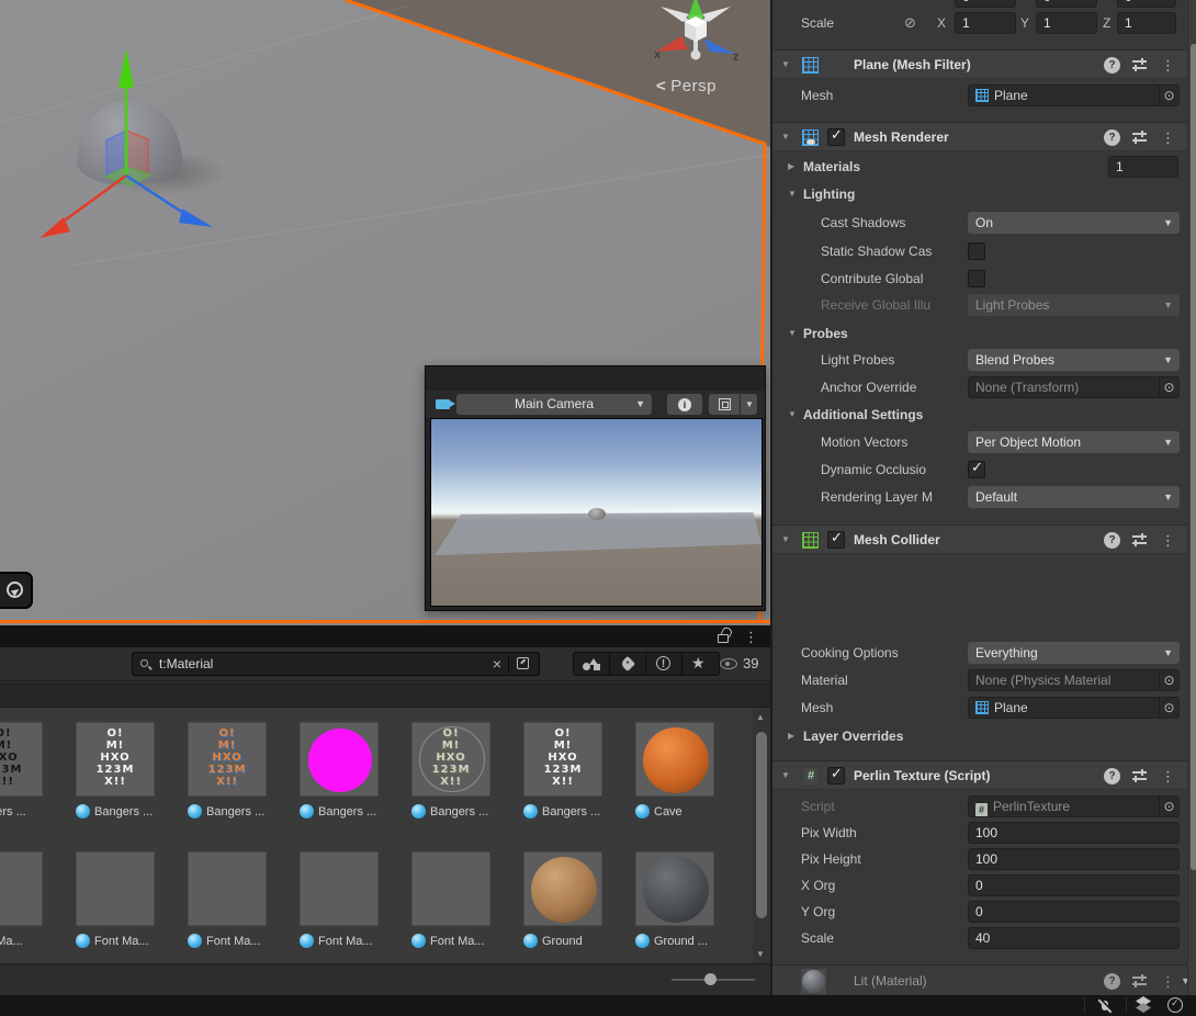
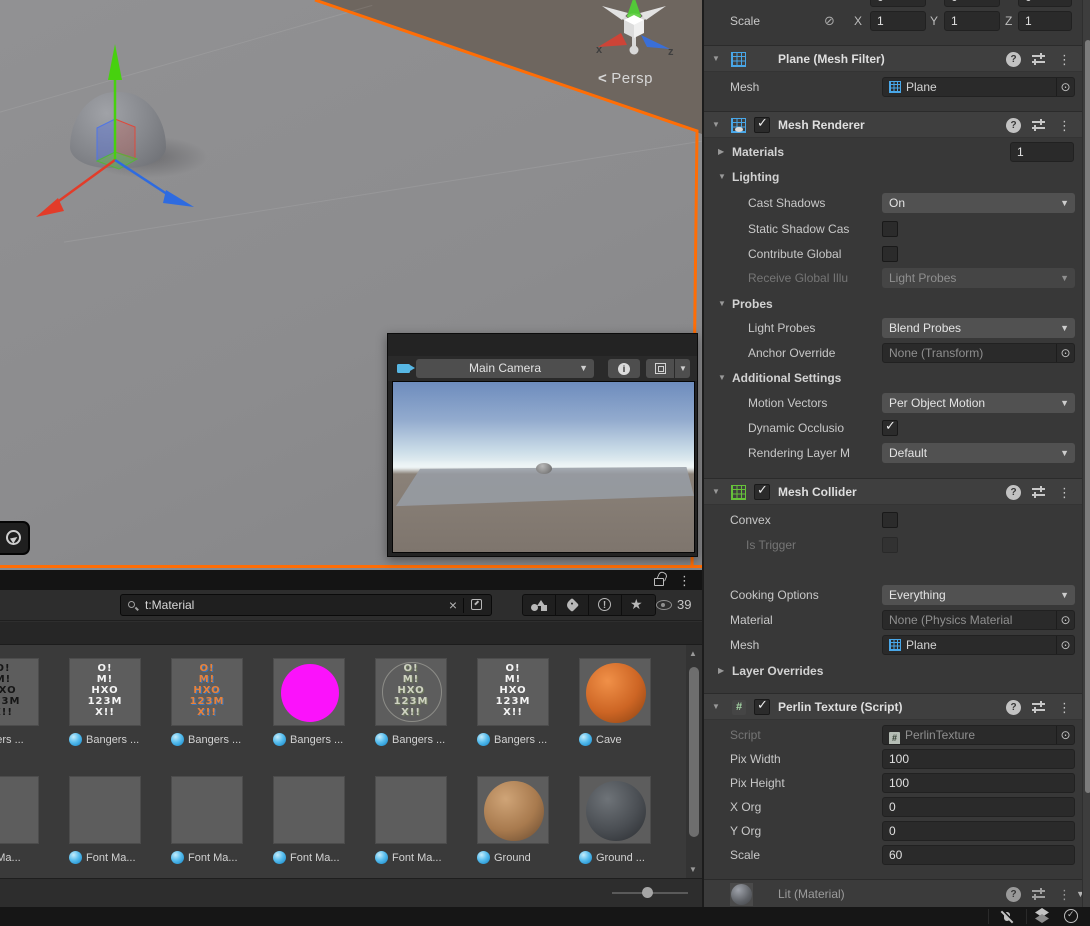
  x
  z
  Persp
  Main Camera
  ▼
  ▼
  ⋮
  t:Material
  ×
  !
  ★
  39
  Bangers ...
  Bangers ...
  Bangers ...
  Bangers ...
  Bangers ...
  Cave
  Ma...
  Font Ma...
  Font Ma...
  Font Ma...
  Font Ma...
  Ground
  Ground ...
  ▲
  ▼
  Scale
  ⊘
  X
  1
  Y
  1
  Z
  1
  ▼
  Plane (Mesh Filter)
  ?
  ⋮
  Mesh
  Plane
  ⊙
  ▼
  Mesh Renderer
  ?
  ⋮
  ▶
  Materials
  1
  ▼
  Lighting
  Cast Shadows
  On
  ▼
  Static Shadow Cas
  Contribute Global
  Receive Global Illu
  Light Probes
  ▼
  ▼
  Probes
  Light Probes
  Blend Probes
  ▼
  Anchor Override
  None (Transform)
  ⊙
  ▼
  Additional Settings
  Motion Vectors
  Per Object Motion
  ▼
  Dynamic Occlusio
  Rendering Layer M
  Default
  ▼
  ▼
  Mesh Collider
  ?
  ⋮
+ Convex
+ Is Trigger
  Cooking Options
  Everything
  ▼
  Material
  None (Physics Material
  ⊙
  Mesh
  Plane
  ⊙
  ▶
  Layer Overrides
  ▼
  Perlin Texture (Script)
  ?
  ⋮
  Script
  PerlinTexture
  ⊙
  Pix Width
  100
  Pix Height
  100
  X Org
  0
  Y Org
  0
  Scale
- 40
+ 60
  Lit (Material)
  ?
  ⋮
  ▼
